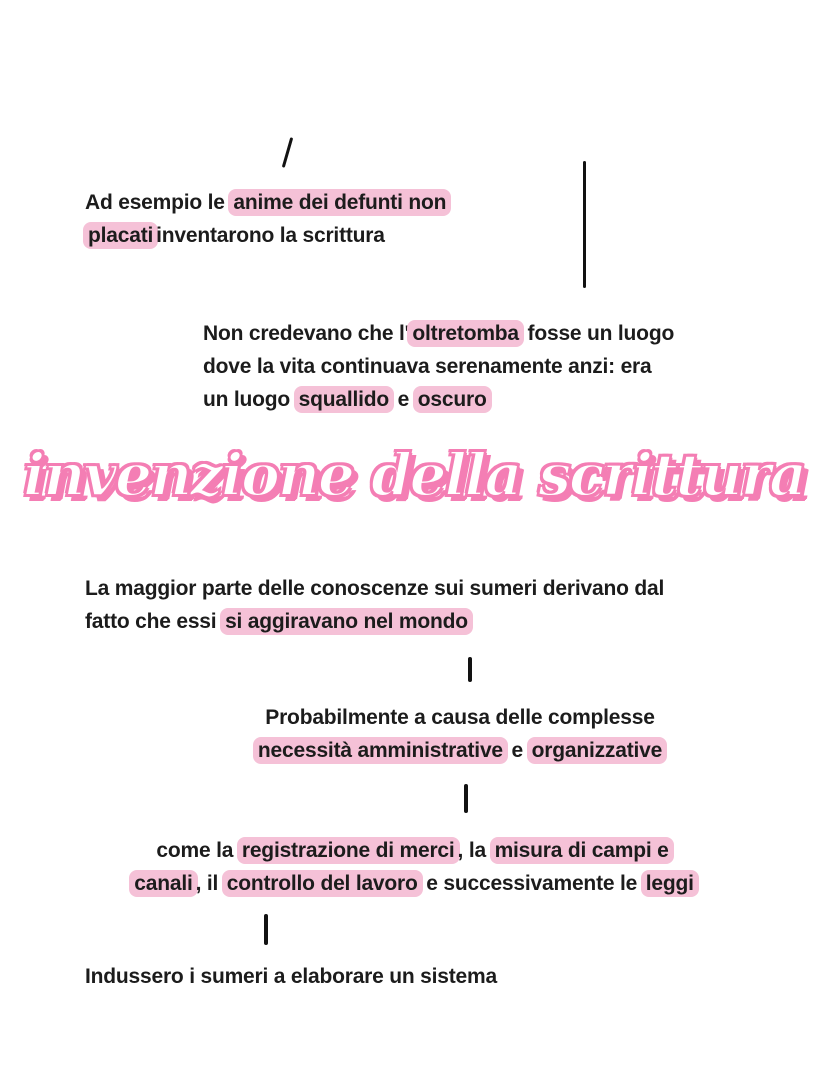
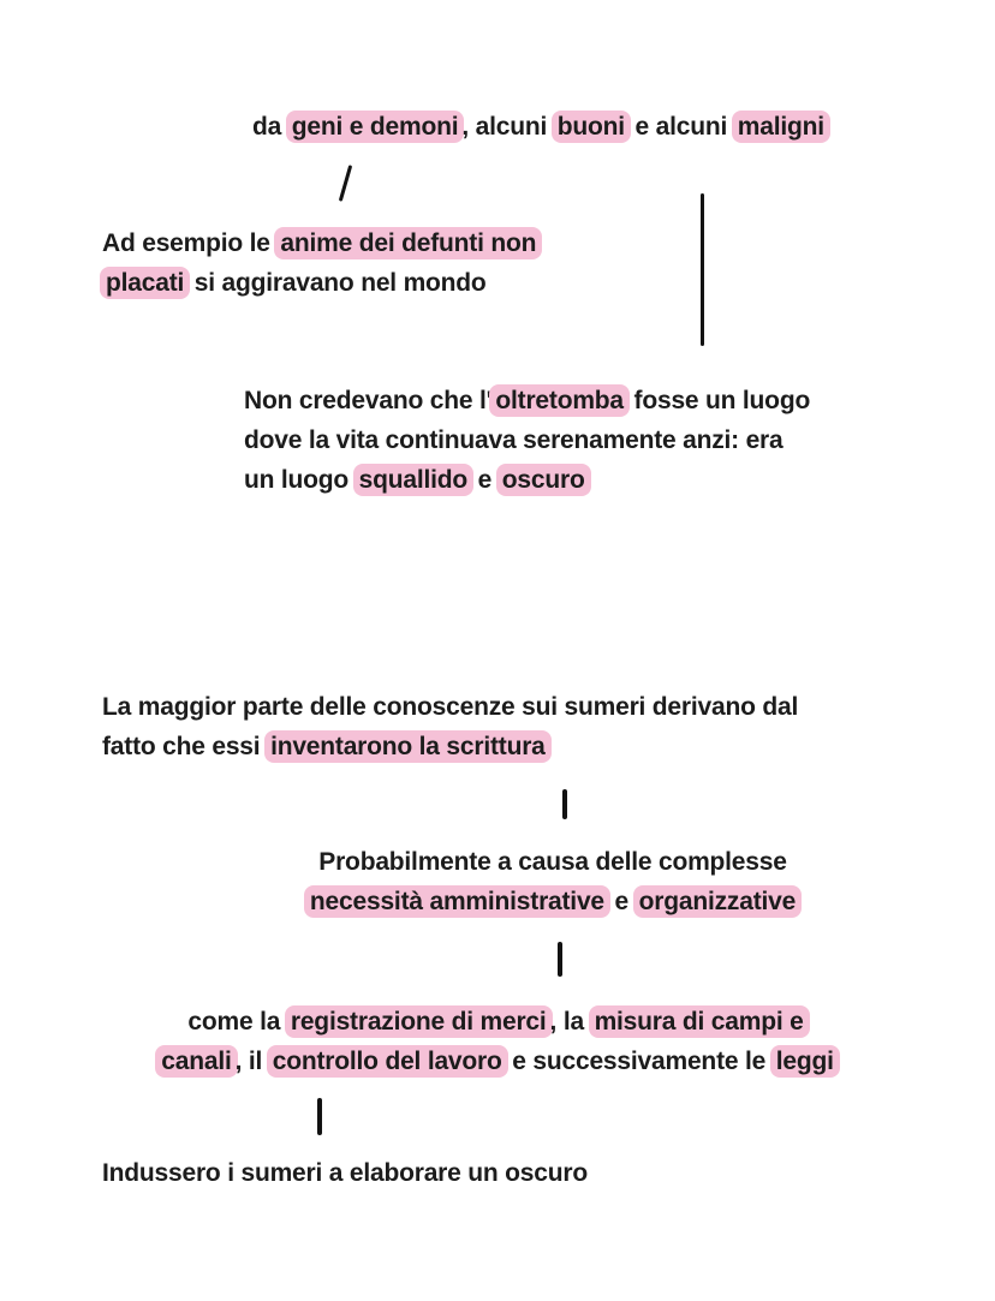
+ da geni e demoni , alcuni buoni e alcuni maligni
  Ad esempio le anime dei defunti non
- placati inventarono la scrittura
+ placati si aggiravano nel mondo
  Non credevano che l oltretomba fosse un luogo
  dove la vita continuava serenamente anzi: era
  un luogo squallido e oscuro
- invenzione della scrittura
  La maggior parte delle conoscenze sui sumeri derivano dal
- fatto che essi si aggiravano nel mondo
+ fatto che essi inventarono la scrittura
  Probabilmente a causa delle complesse
  necessità amministrative e organizzative
  come la registrazione di merci , la misura di campi e
  canali , il controllo del lavoro e successivamente le leggi
- Indussero i sumeri a elaborare un sistema
+ Indussero i sumeri a elaborare un oscuro
